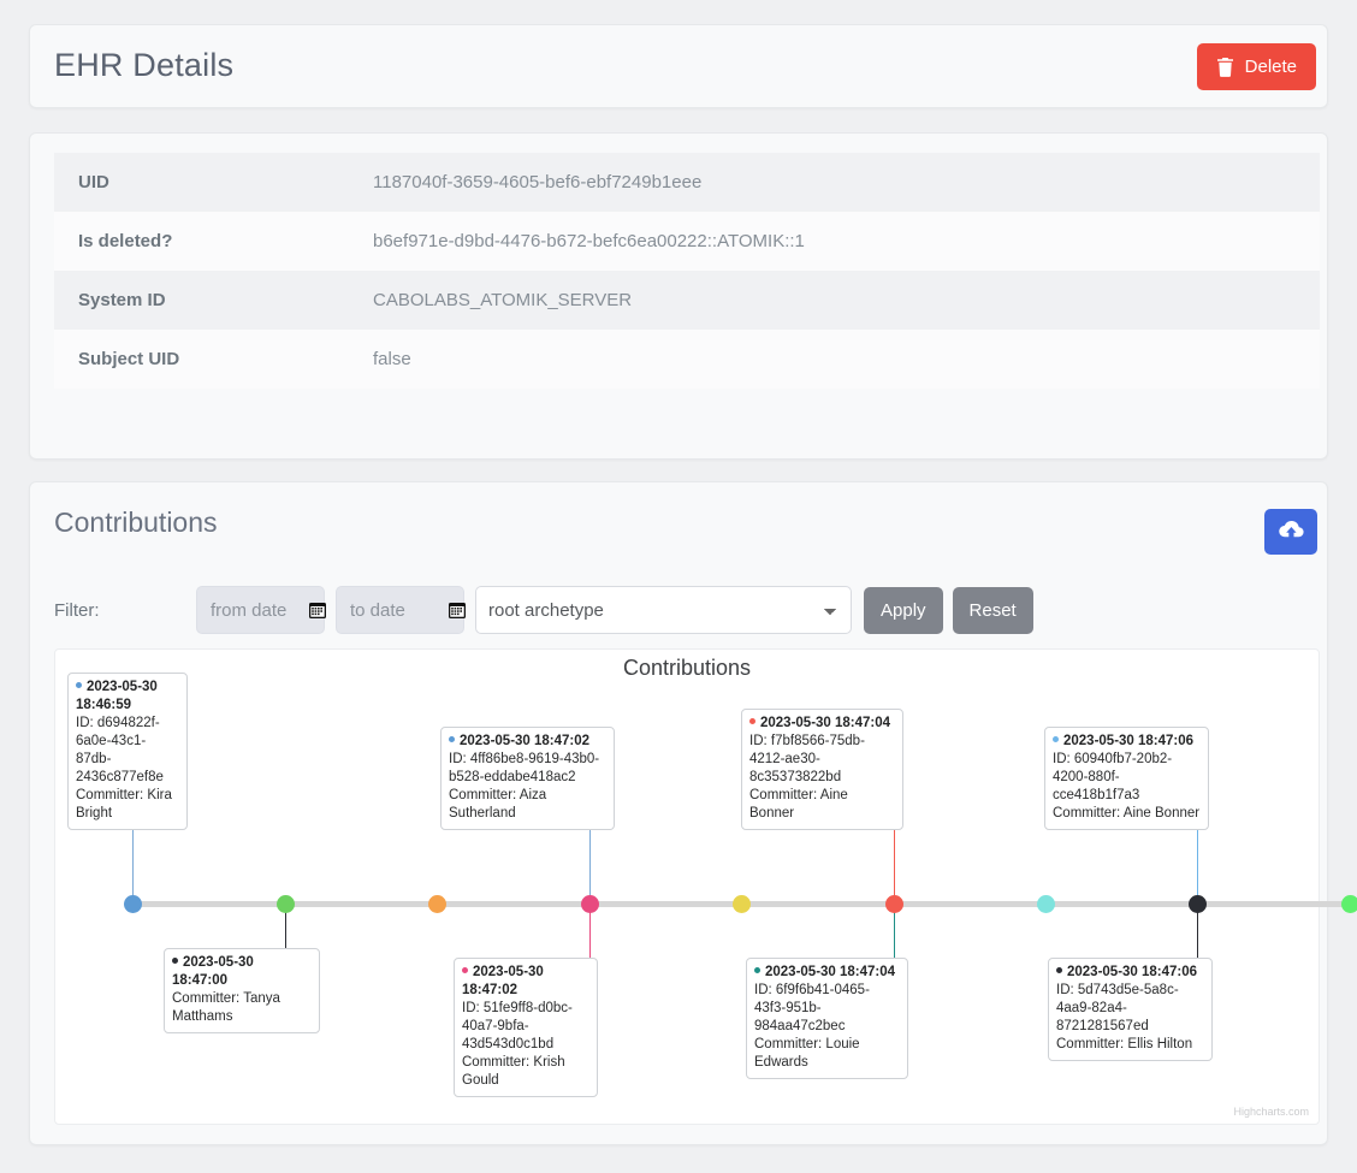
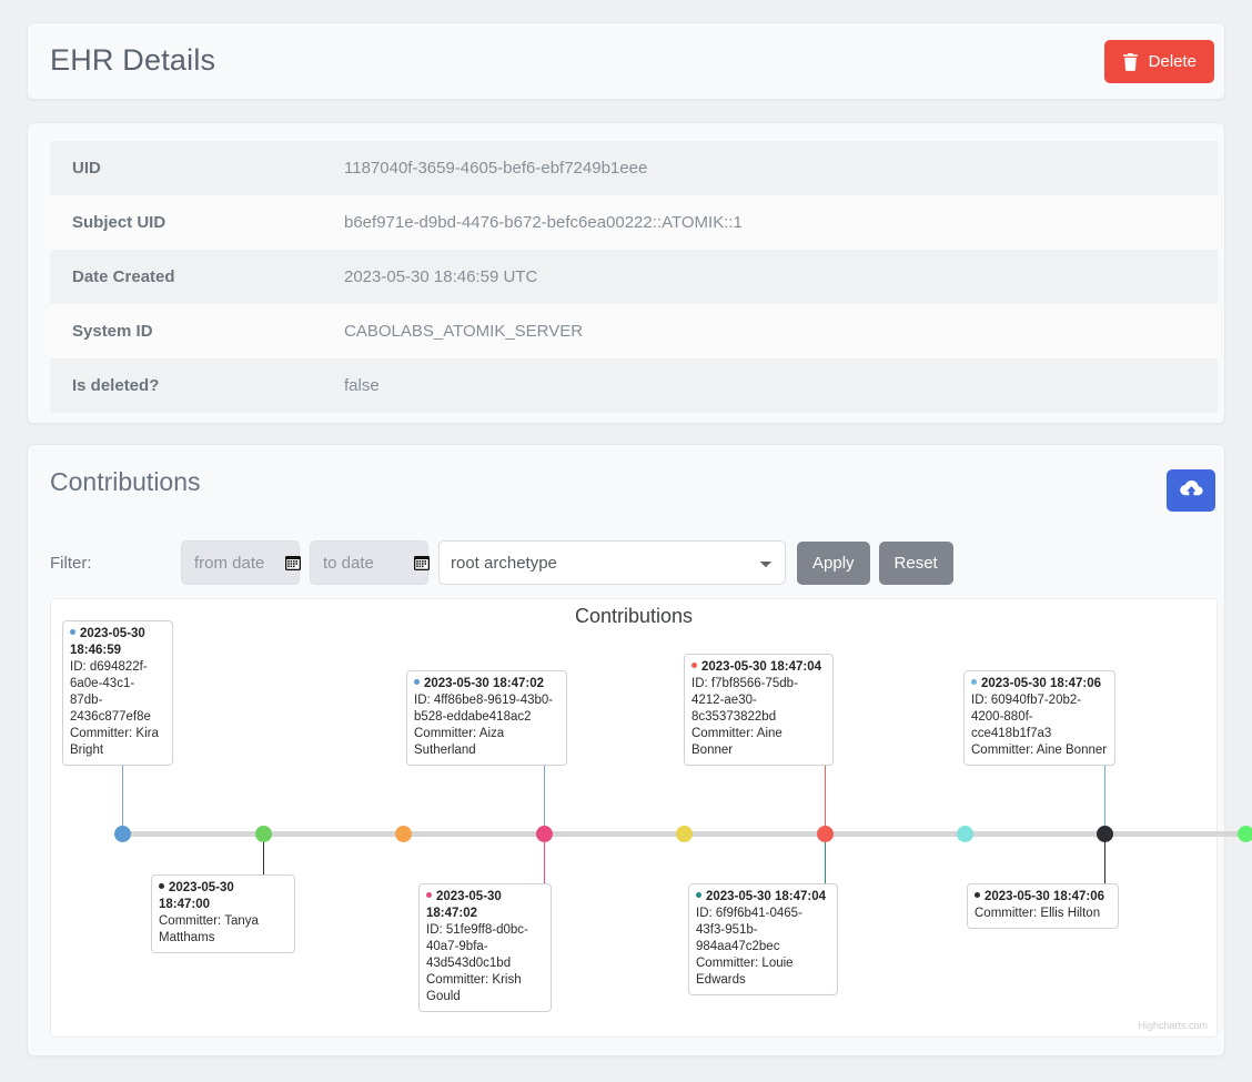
  EHR Details
  Delete
  UID	1187040f-3659-4605-bef6-ebf7249b1eee
- Is deleted?	b6ef971e-d9bd-4476-b672-befc6ea00222::ATOMIK::1
+ Subject UID	b6ef971e-d9bd-4476-b672-befc6ea00222::ATOMIK::1
+ Date Created	2023-05-30 18:46:59 UTC
  System ID	CABOLABS_ATOMIK_SERVER
- Subject UID	false
+ Is deleted?	false
  Contributions
  Filter:
  from date
  to date
  root archetype
  Apply
  Reset
  Contributions
  2023-05-30 18:46:59
  ID: d694822f-6a0e-43c1-87db-2436c877ef8e
  Committer: Kira Bright
  2023-05-30 18:47:00
  Committer: Tanya Matthams
  2023-05-30 18:47:02
  ID: 4ff86be8-9619-43b0-b528-eddabe418ac2
  Committer: Aiza Sutherland
  2023-05-30 18:47:02
  ID: 51fe9ff8-d0bc-40a7-9bfa-43d543d0c1bd
  Committer: Krish Gould
  2023-05-30 18:47:04
  ID: f7bf8566-75db-4212-ae30-8c35373822bd
  Committer: Aine Bonner
  2023-05-30 18:47:04
  ID: 6f9f6b41-0465-43f3-951b-984aa47c2bec
  Committer: Louie Edwards
  2023-05-30 18:47:06
  ID: 60940fb7-20b2-4200-880f-cce418b1f7a3
  Committer: Aine Bonner
  2023-05-30 18:47:06
- ID: 5d743d5e-5a8c-4aa9-82a4-8721281567ed
  Committer: Ellis Hilton
  Highcharts.com
